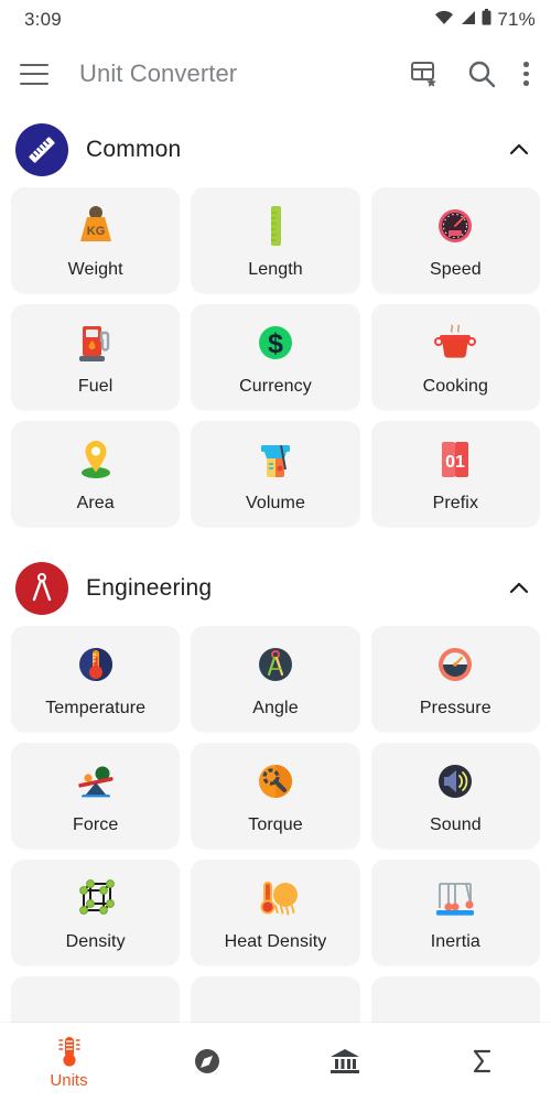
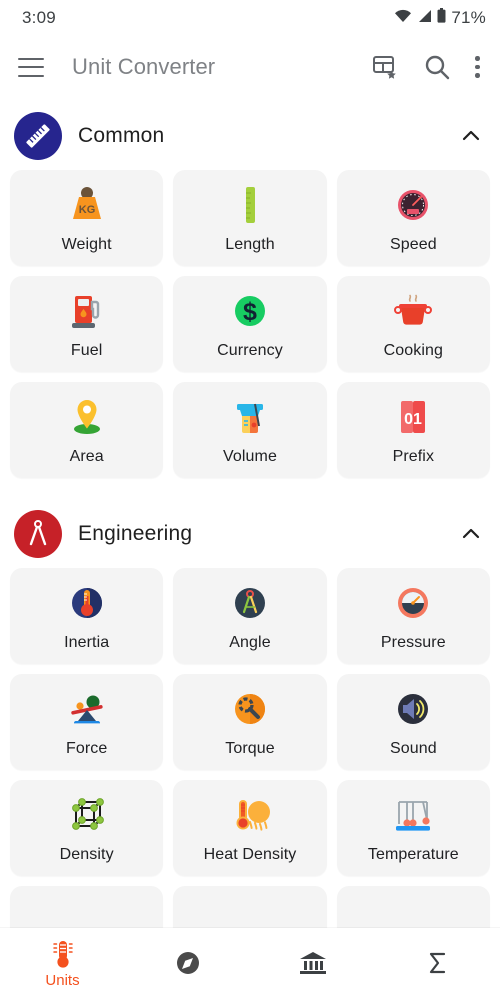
  3:09
  71%
  Unit Converter
  Common
  KG
  Weight
  Length
  Speed
  Fuel
  $
  Currency
  Cooking
  Area
  Volume
  01
  Prefix
  Engineering
- Temperature
+ Inertia
  Angle
  Pressure
  Force
  Torque
  Sound
  Density
  Heat Density
- Inertia
+ Temperature
  Units
